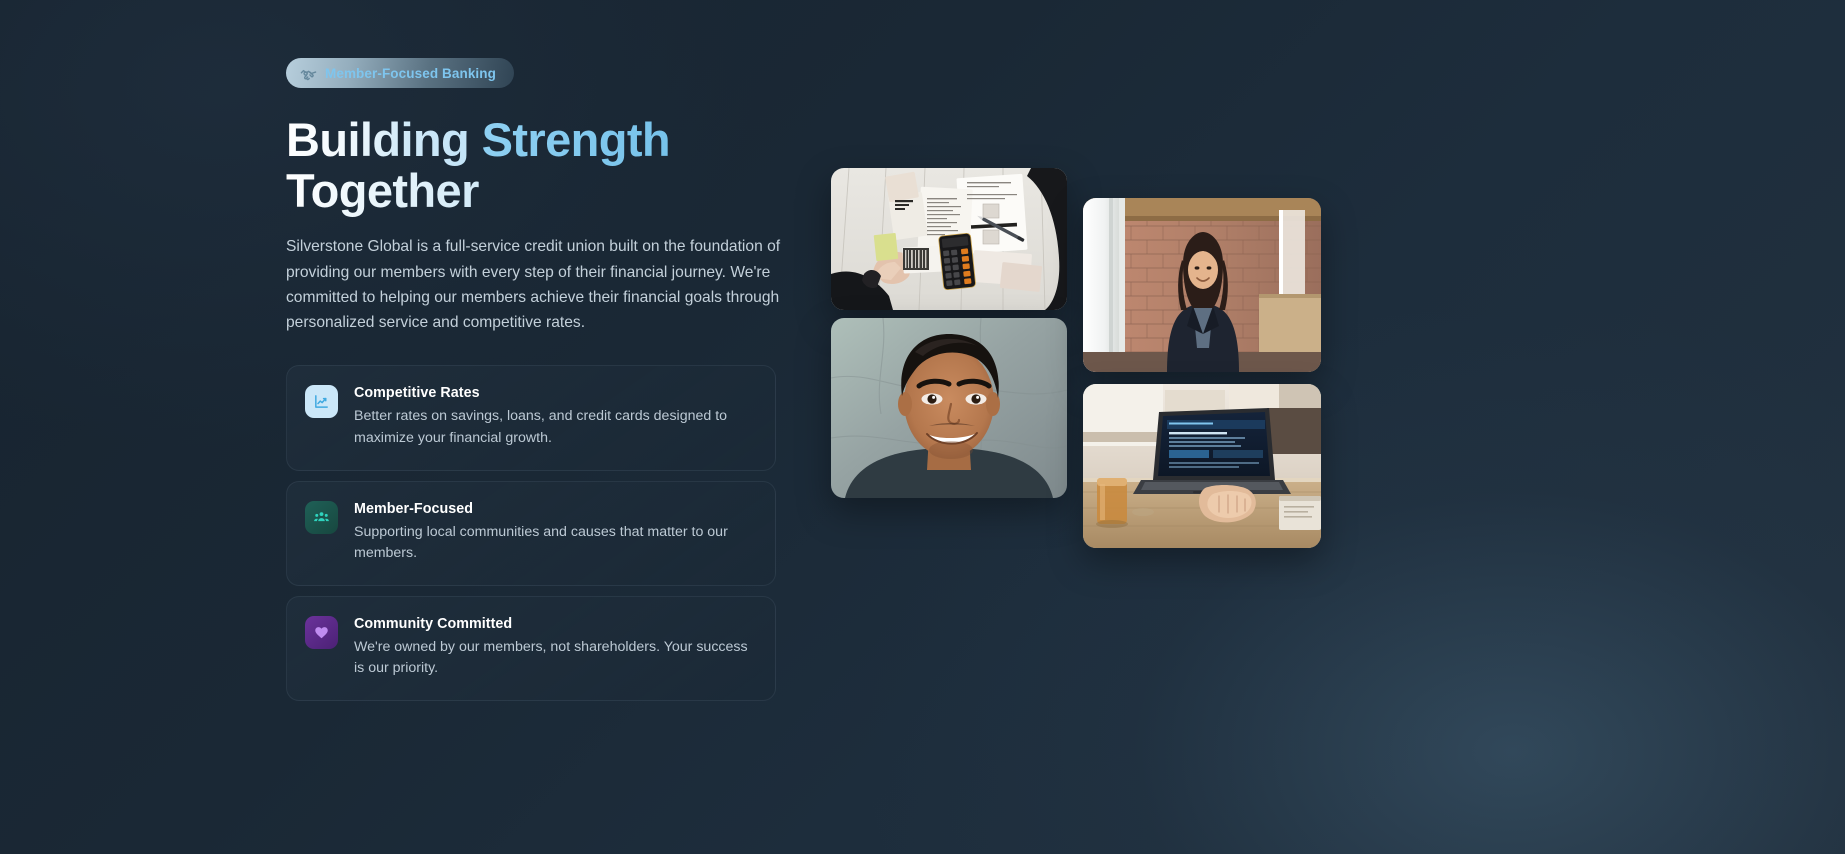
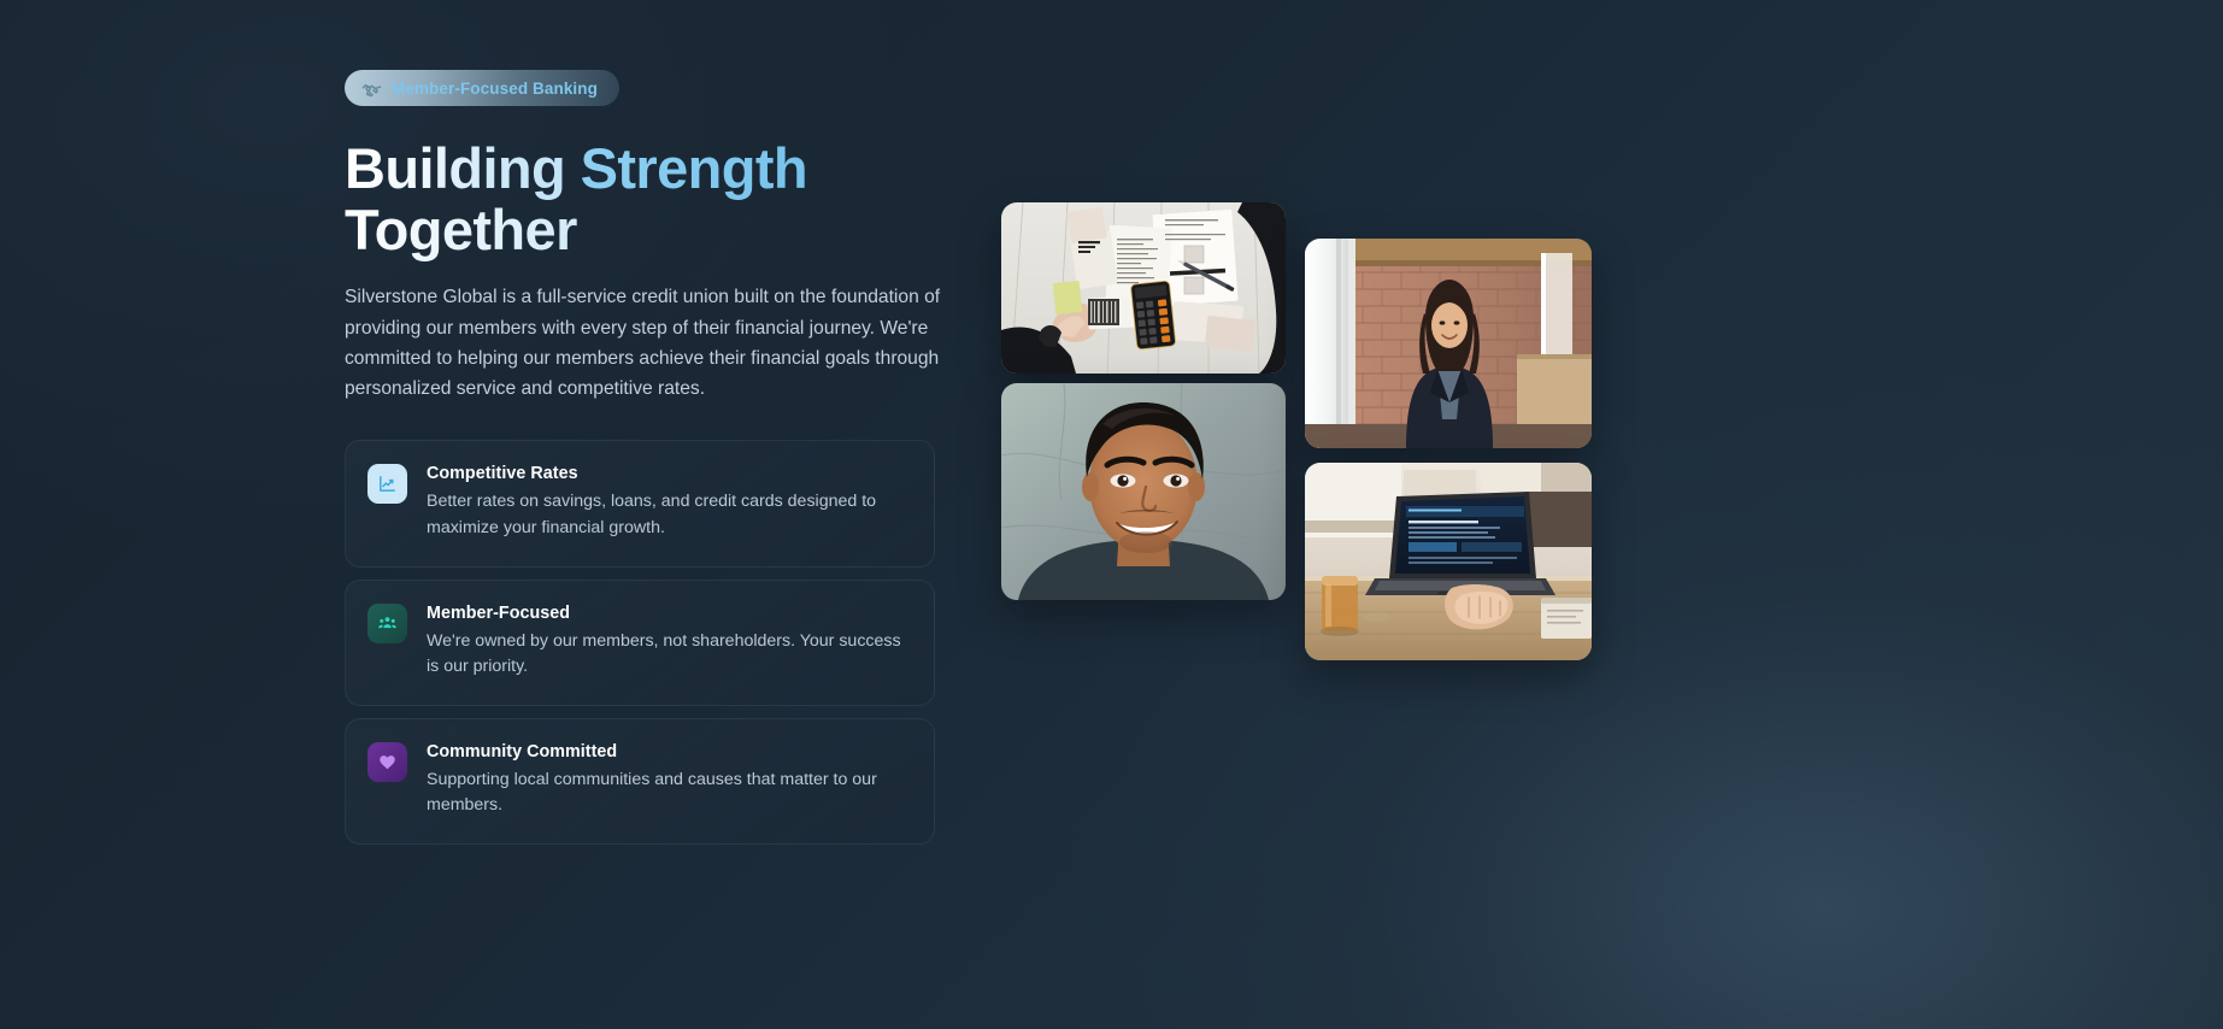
  Member-Focused Banking
  Building Strength
  Together
  Silverstone Global is a full-service credit union built on the foundation of providing our members with every step of their financial journey. We're committed to helping our members achieve their financial goals through personalized service and competitive rates.
  Competitive Rates
  Better rates on savings, loans, and credit cards designed to maximize your financial growth.
  Member-Focused
- Supporting local communities and causes that matter to our members.
+ We're owned by our members, not shareholders. Your success is our priority.
  Community Committed
- We're owned by our members, not shareholders. Your success is our priority.
+ Supporting local communities and causes that matter to our members.
